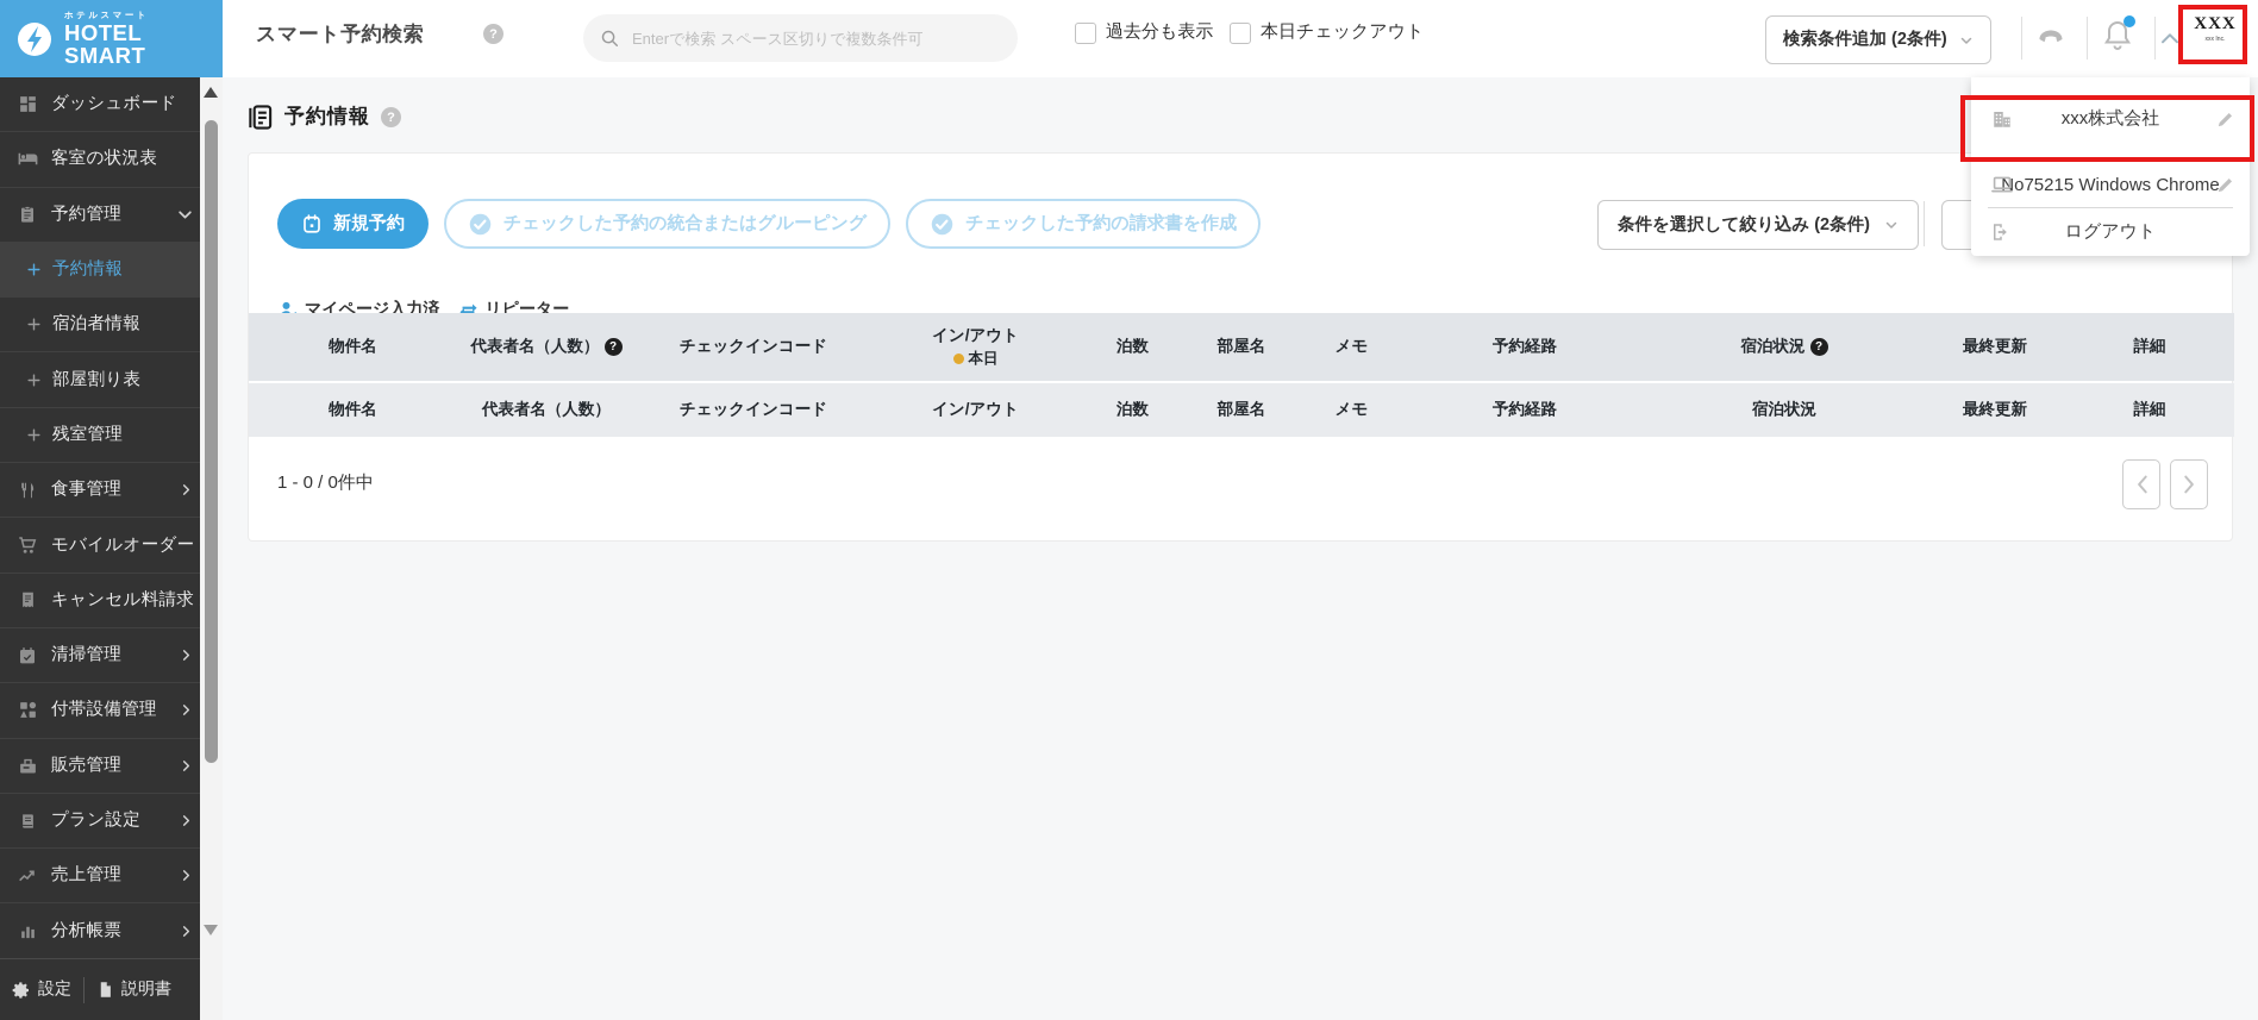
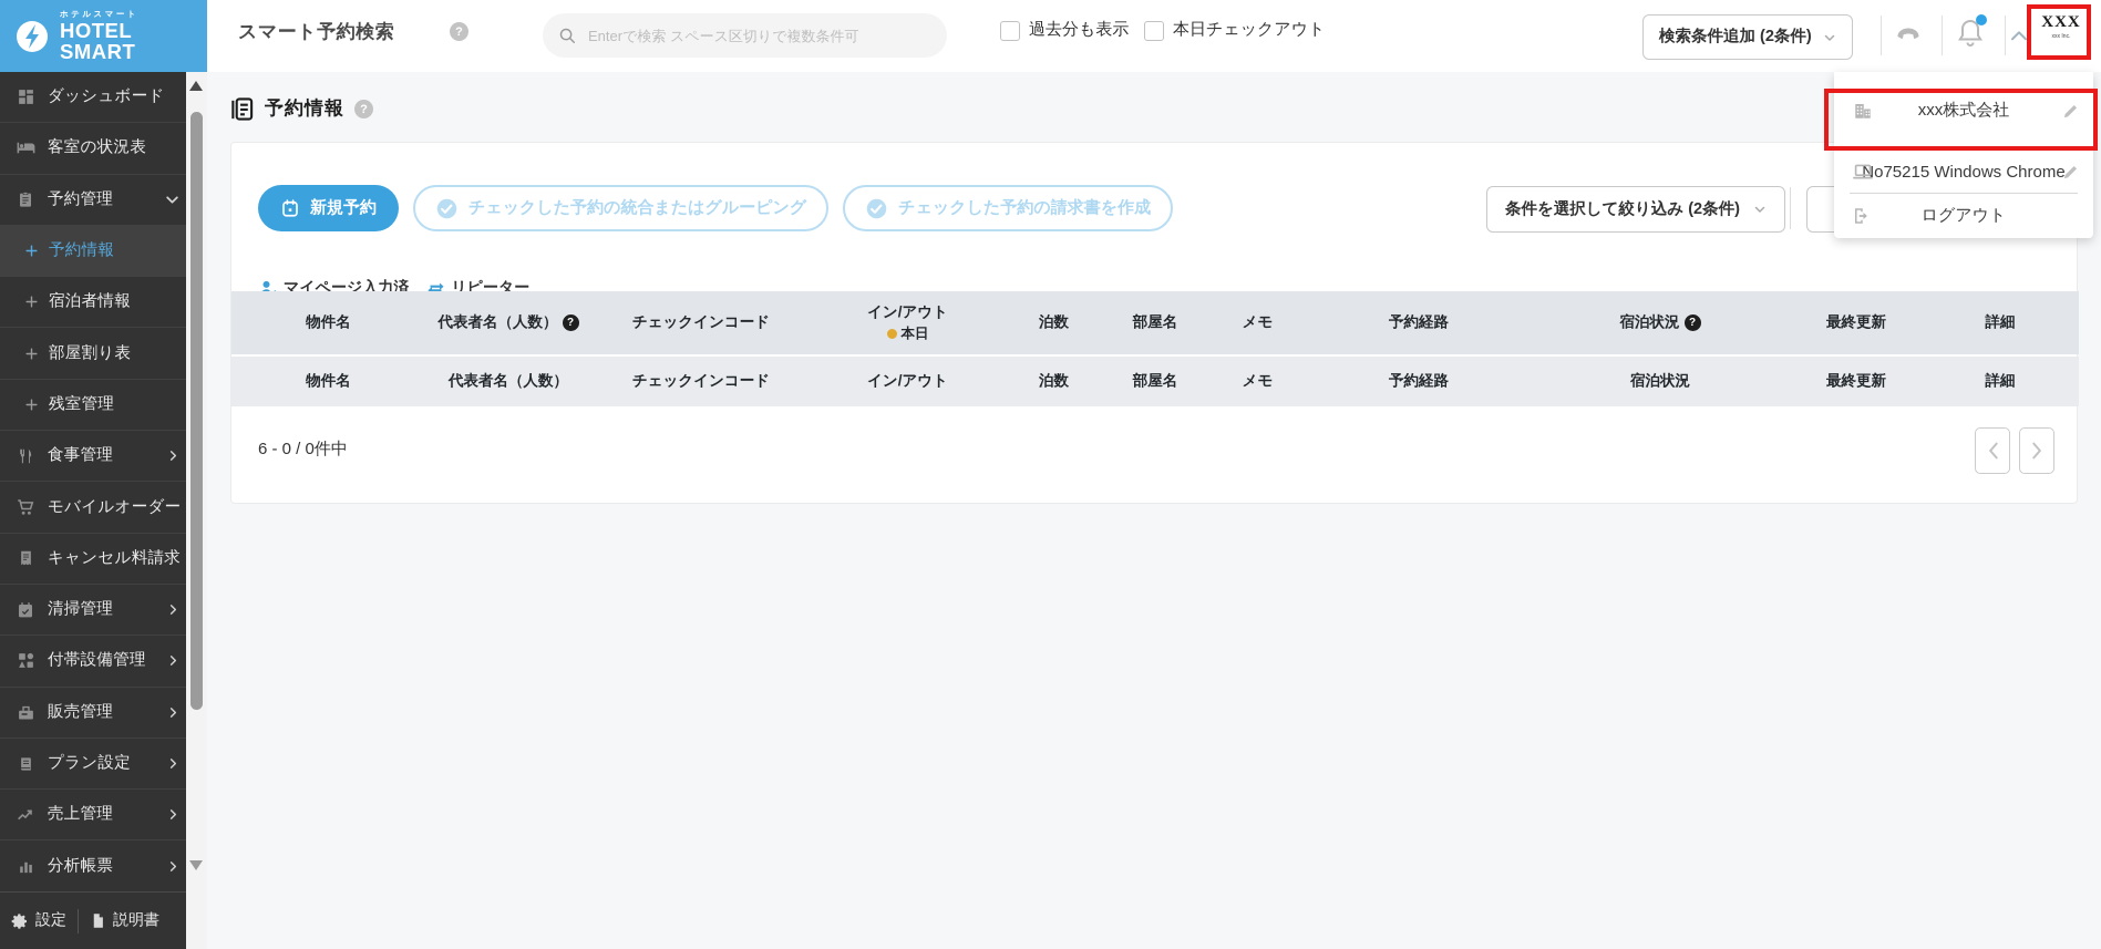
  ホテルスマート
  HOTEL SMART
  ダッシュボード
  客室の状況表
  予約管理
  予約情報
  宿泊者情報
  部屋割り表
  残室管理
  食事管理
  モバイルオーダー
  キャンセル料請求
  清掃管理
  付帯設備管理
  販売管理
  プラン設定
  売上管理
  分析帳票
  設定
  説明書
  スマート予約検索
  ?
  Enterで検索 スペース区切りで複数条件可
  過去分も表示
  本日チェックアウト
  検索条件追加 (2条件)
  XXX
  予約情報
  ?
  新規予約
  チェックした予約の統合またはグルーピング
  チェックした予約の請求書を作成
  条件を選択して絞り込み (2条件)
  マイページ入力済
  リピーター
  物件名
  代表者名（人数）
  ?
  チェックインコード
  イン/アウト
  本日
  泊数
  部屋名
  メモ
  予約経路
  宿泊状況
  ?
  最終更新
  詳細
  物件名
  代表者名（人数）
  チェックインコード
  イン/アウト
  泊数
  部屋名
  メモ
  予約経路
  宿泊状況
  最終更新
  詳細
- 1 - 0 / 0件中
+ 6 - 0 / 0件中
  xxx株式会社
  No75215 Windows Chrome
  ログアウト
